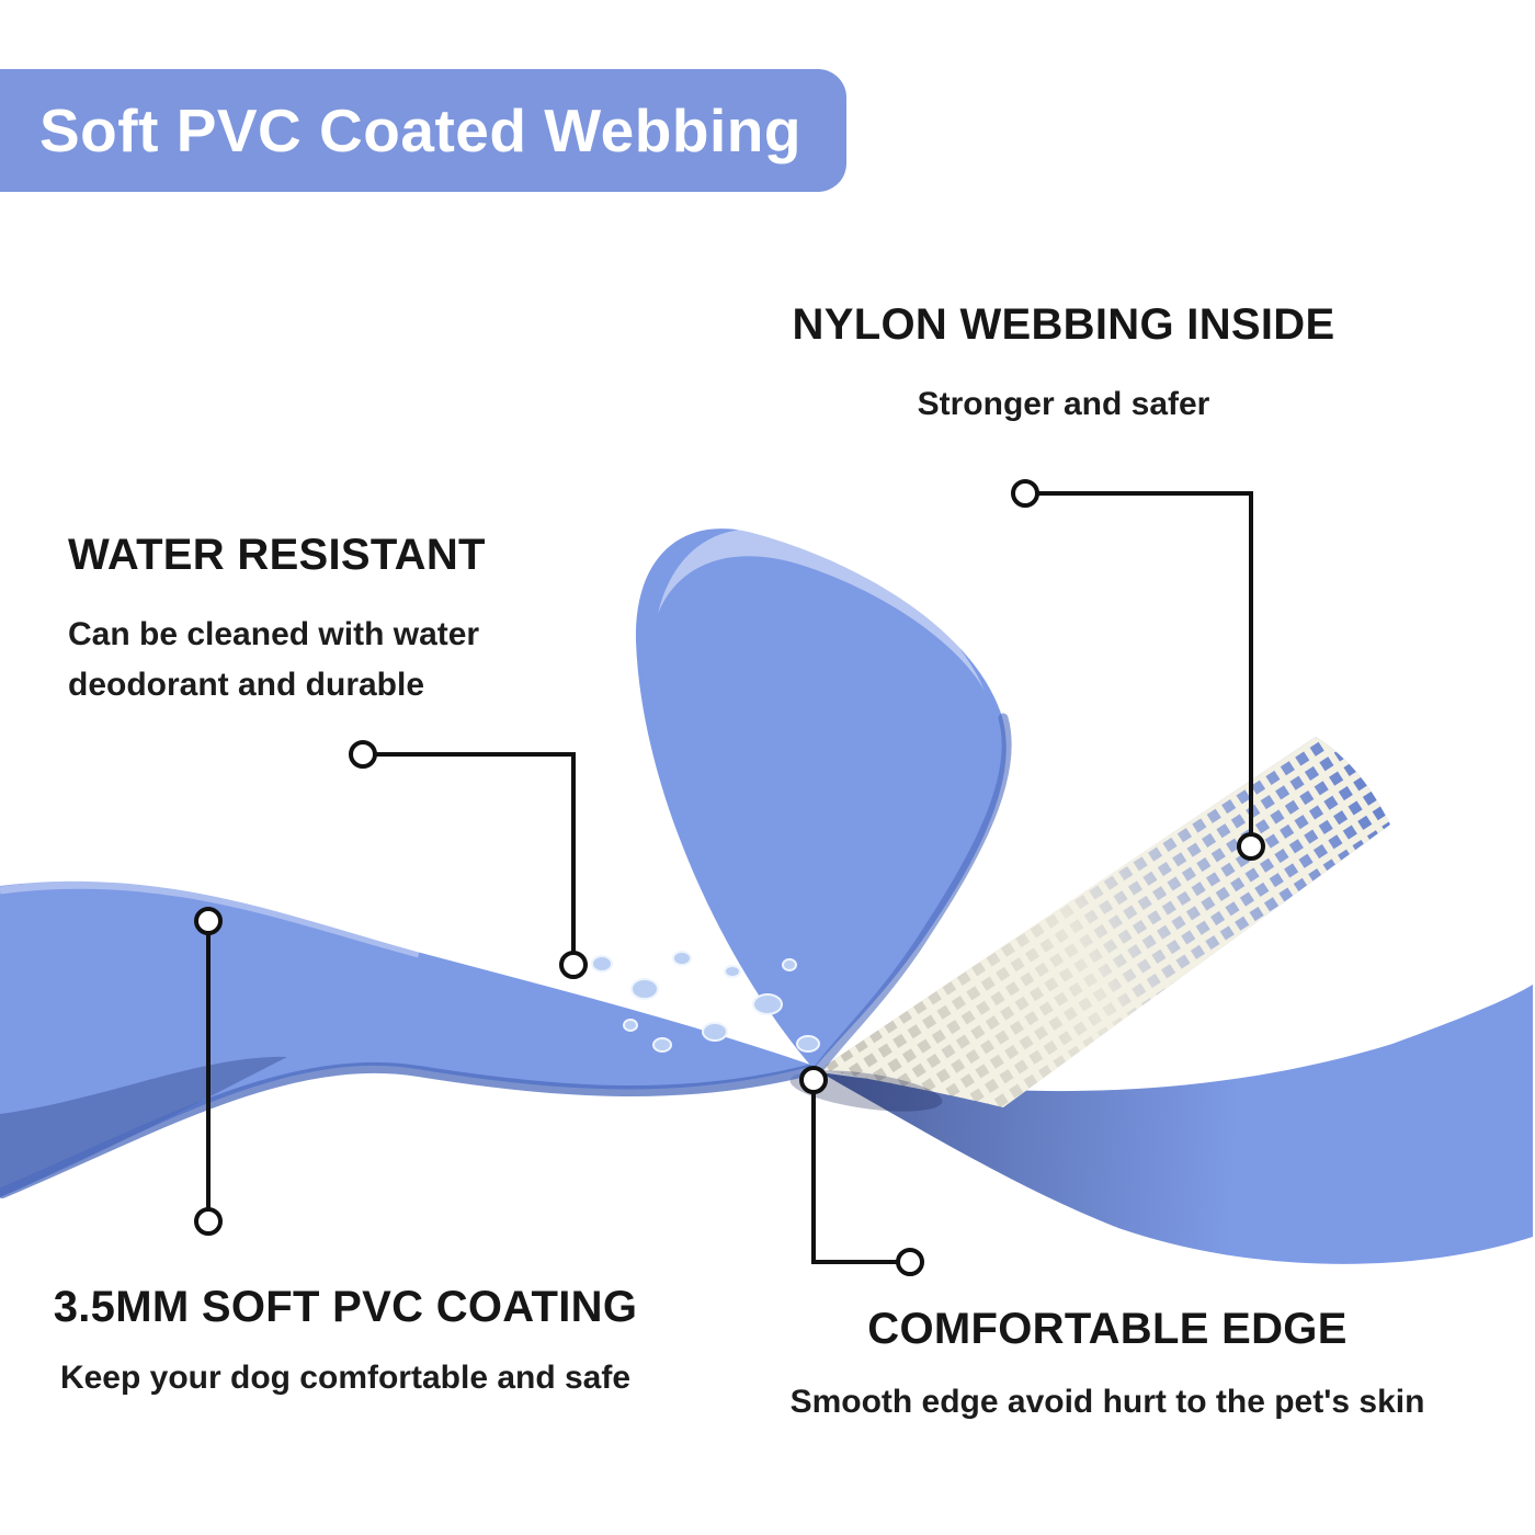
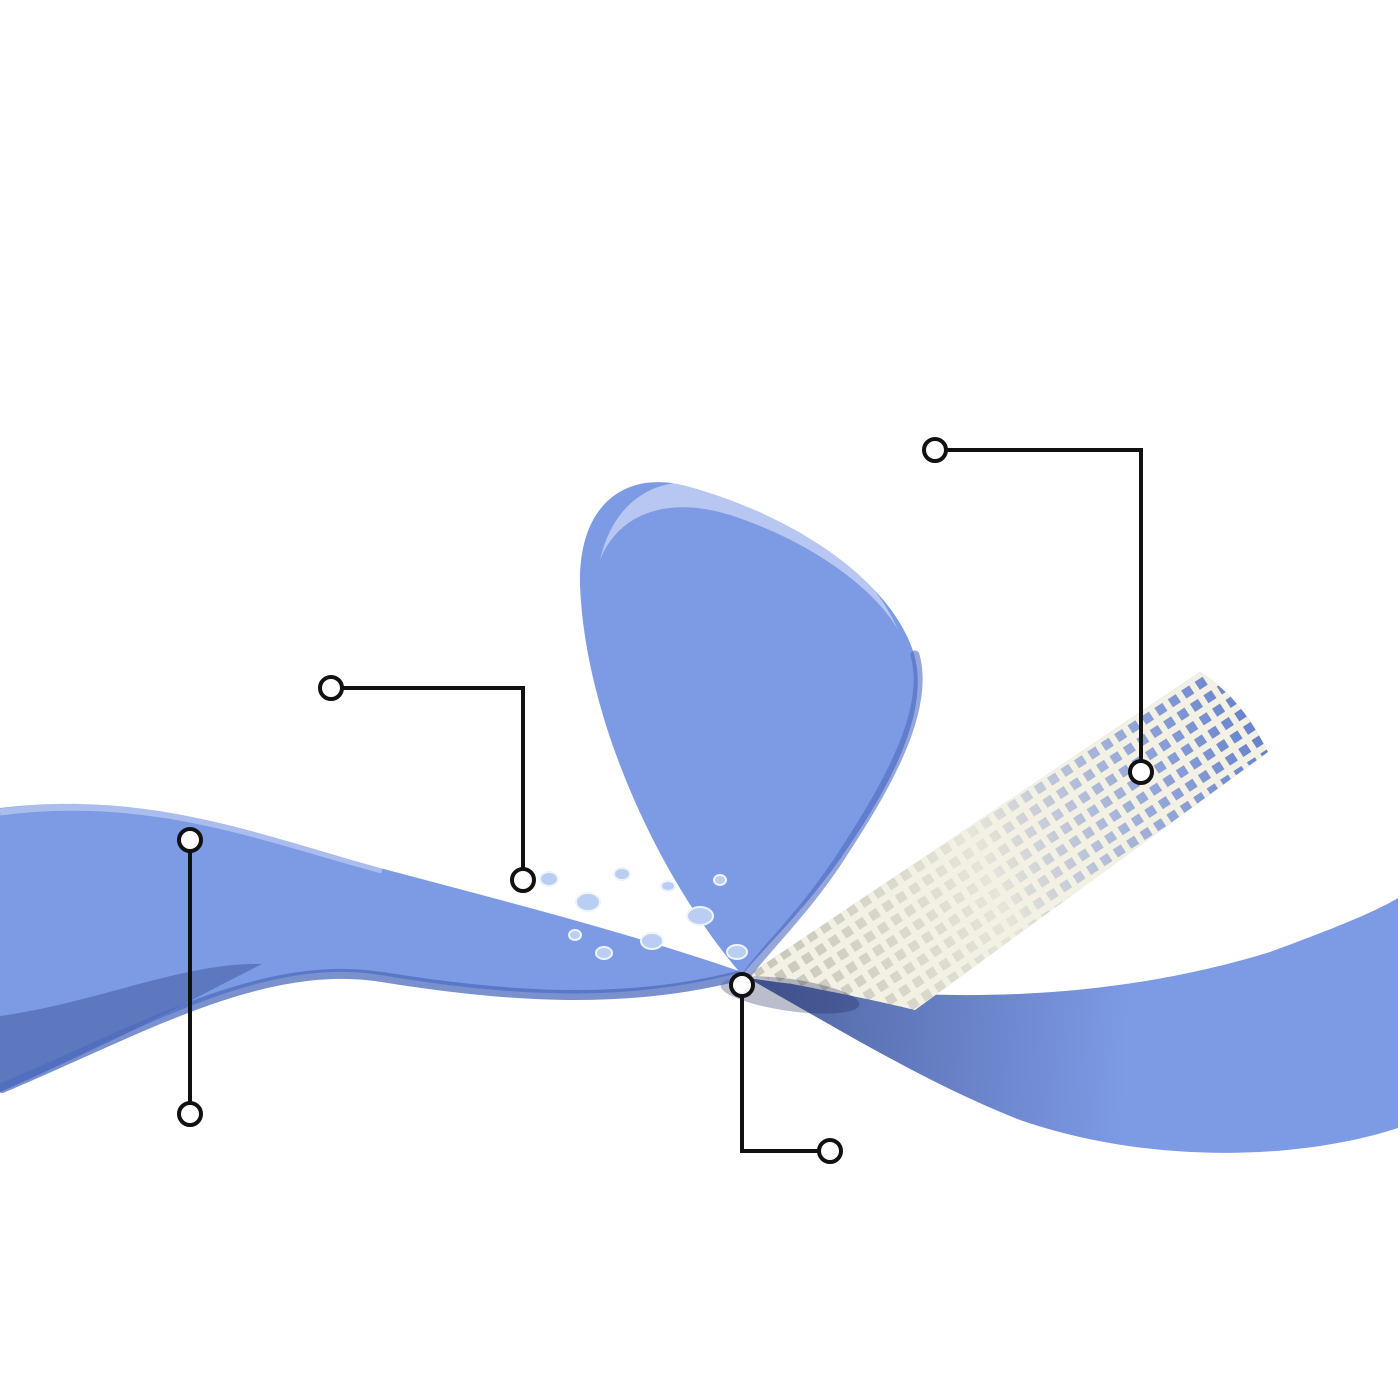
- Soft PVC Coated Webbing
- NYLON WEBBING INSIDE
- Stronger and safer
- WATER RESISTANT
- Can be cleaned with water
- deodorant and durable
- 3.5MM SOFT PVC COATING
- Keep your dog comfortable and safe
- COMFORTABLE EDGE
- Smooth edge avoid hurt to the pet's skin
